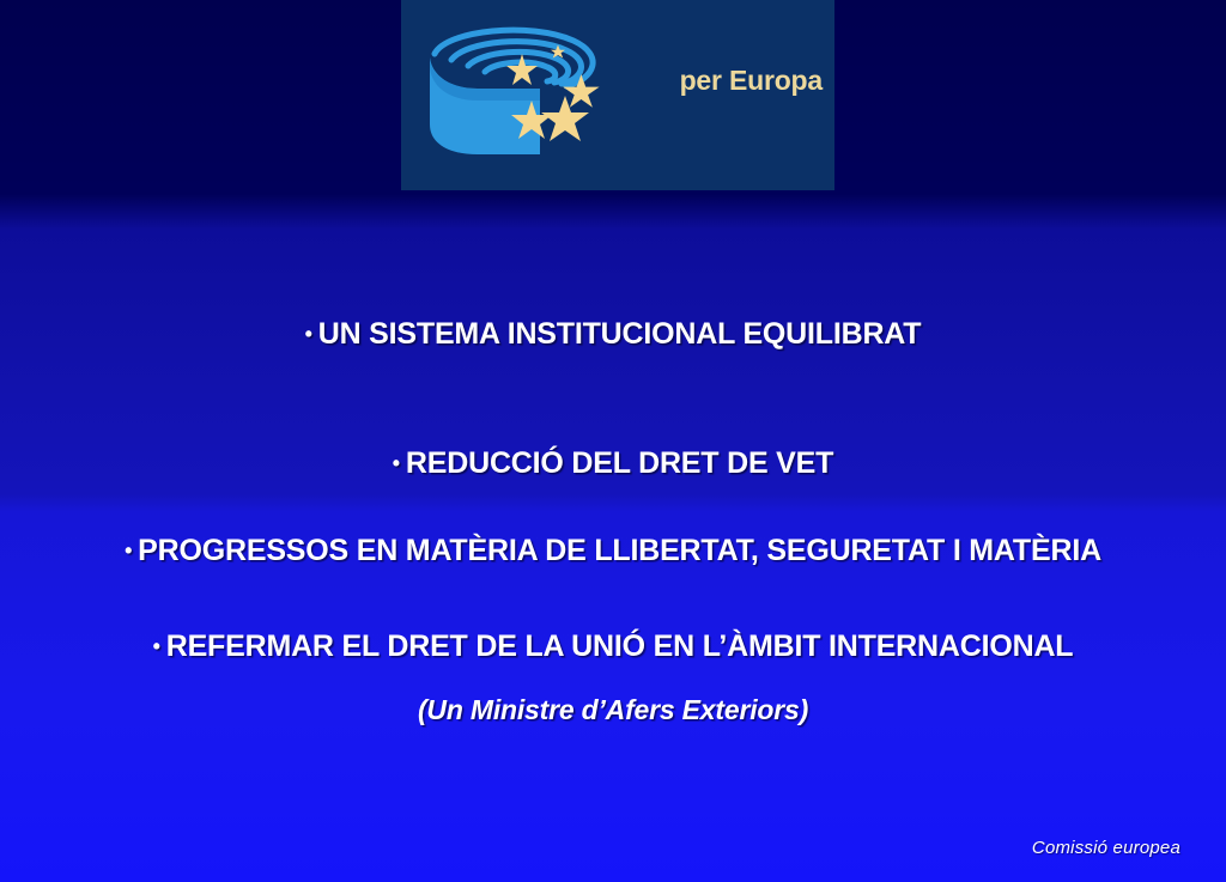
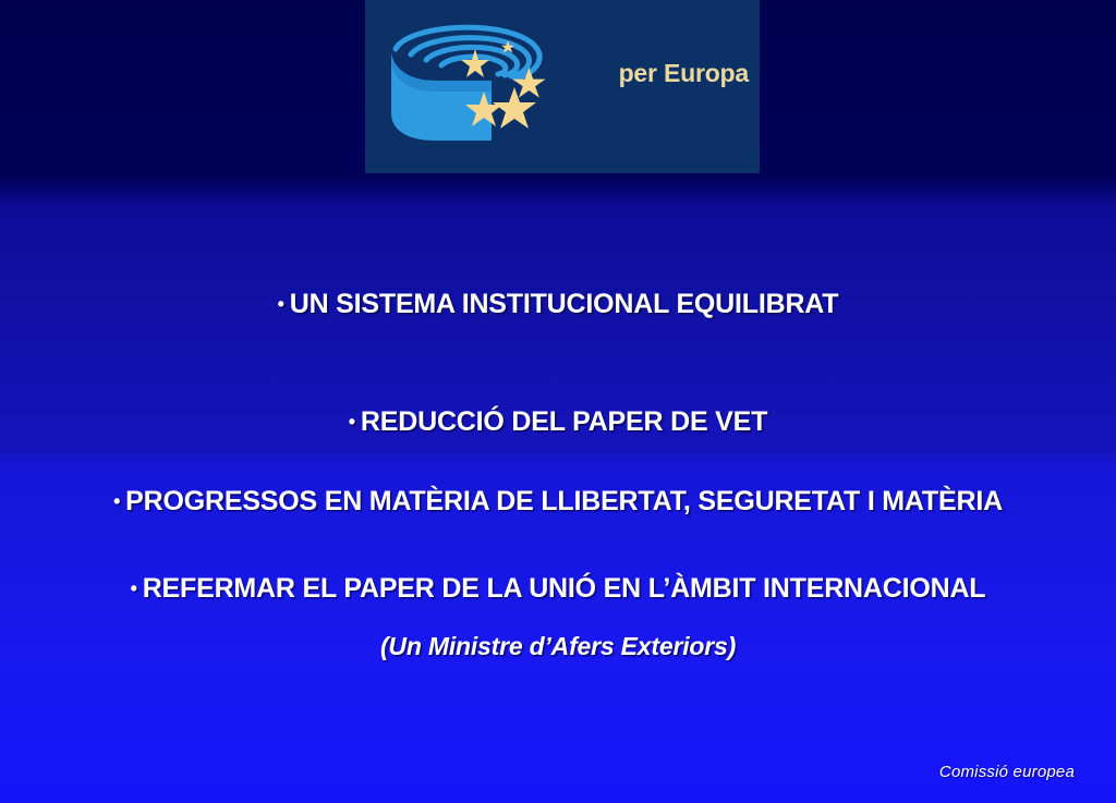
  per Europa
  • UN SISTEMA INSTITUCIONAL EQUILIBRAT
- • REDUCCIÓ DEL DRET DE VET
+ • REDUCCIÓ DEL PAPER DE VET
  • PROGRESSOS EN MATÈRIA DE LLIBERTAT, SEGURETAT I MATÈRIA
- • REFERMAR EL DRET DE LA UNIÓ EN L’ÀMBIT INTERNACIONAL
+ • REFERMAR EL PAPER DE LA UNIÓ EN L’ÀMBIT INTERNACIONAL
  (Un Ministre d’Afers Exteriors)
  Comissió europea
